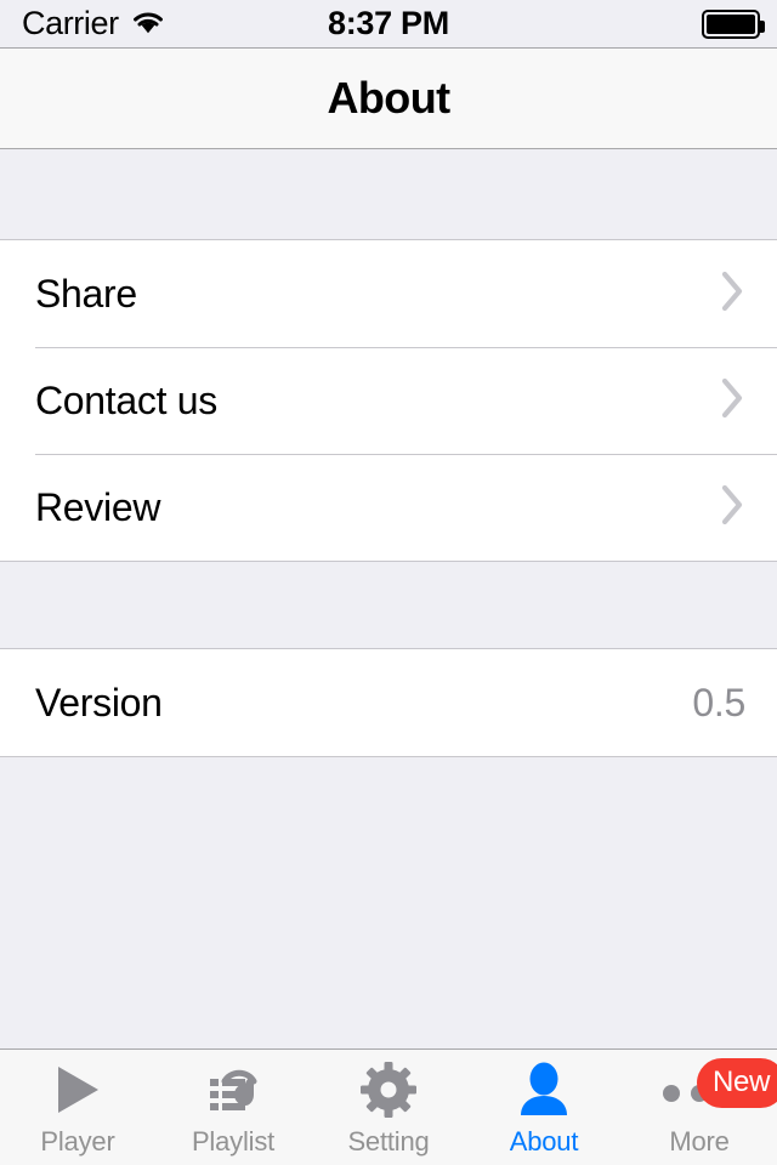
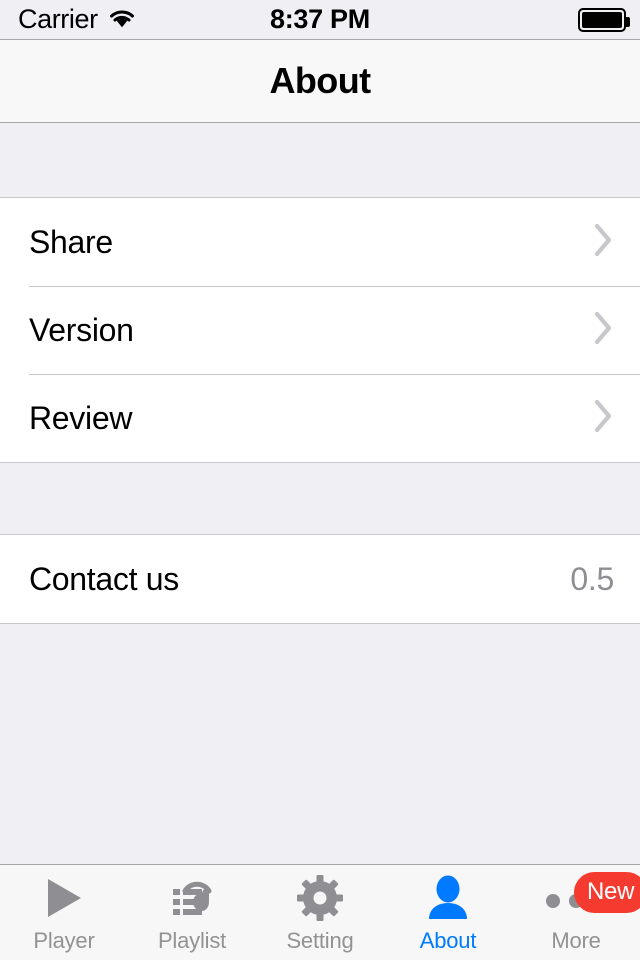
  Carrier
  8:37 PM
  About
  Share
- Contact us
+ Version
  Review
- Version
+ Contact us
  0.5
  Player
  Playlist
  Setting
  About
  New
  More
